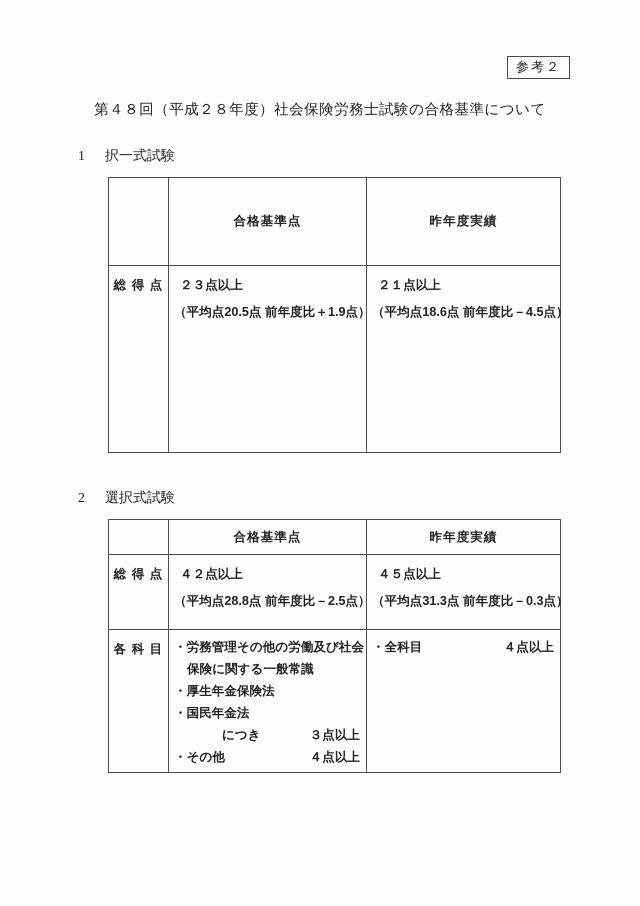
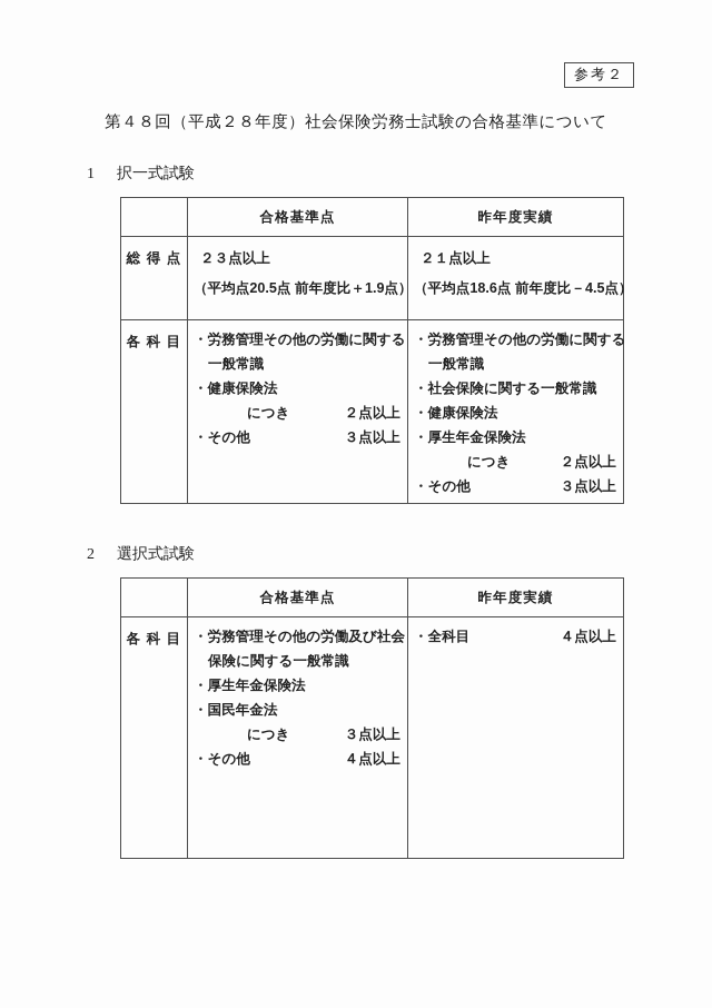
  参考２
  第４８回（平成２８年度）社会保険労務士試験の合格基準について
  1 択一式試験
  	合格基準点	昨年度実績
  総 得 点	２３点以上 （平均点20.5点 前年度比＋1.9点）	２１点以上 （平均点18.6点 前年度比－4.5点）
+ 各 科 目	・労務管理その他の労働に関する 一般常識 ・健康保険法 につき ２点以上 ・その他 ３点以上	・労務管理その他の労働に関する 一般常識 ・社会保険に関する一般常識 ・健康保険法 ・厚生年金保険法 につき ２点以上 ・その他 ３点以上
  2 選択式試験
  	合格基準点	昨年度実績
- 総 得 点	４２点以上 （平均点28.8点 前年度比－2.5点）	４５点以上 （平均点31.3点 前年度比－0.3点）
  各 科 目	・労務管理その他の労働及び社会 保険に関する一般常識 ・厚生年金保険法 ・国民年金法 につき ３点以上 ・その他 ４点以上	・全科目 ４点以上
